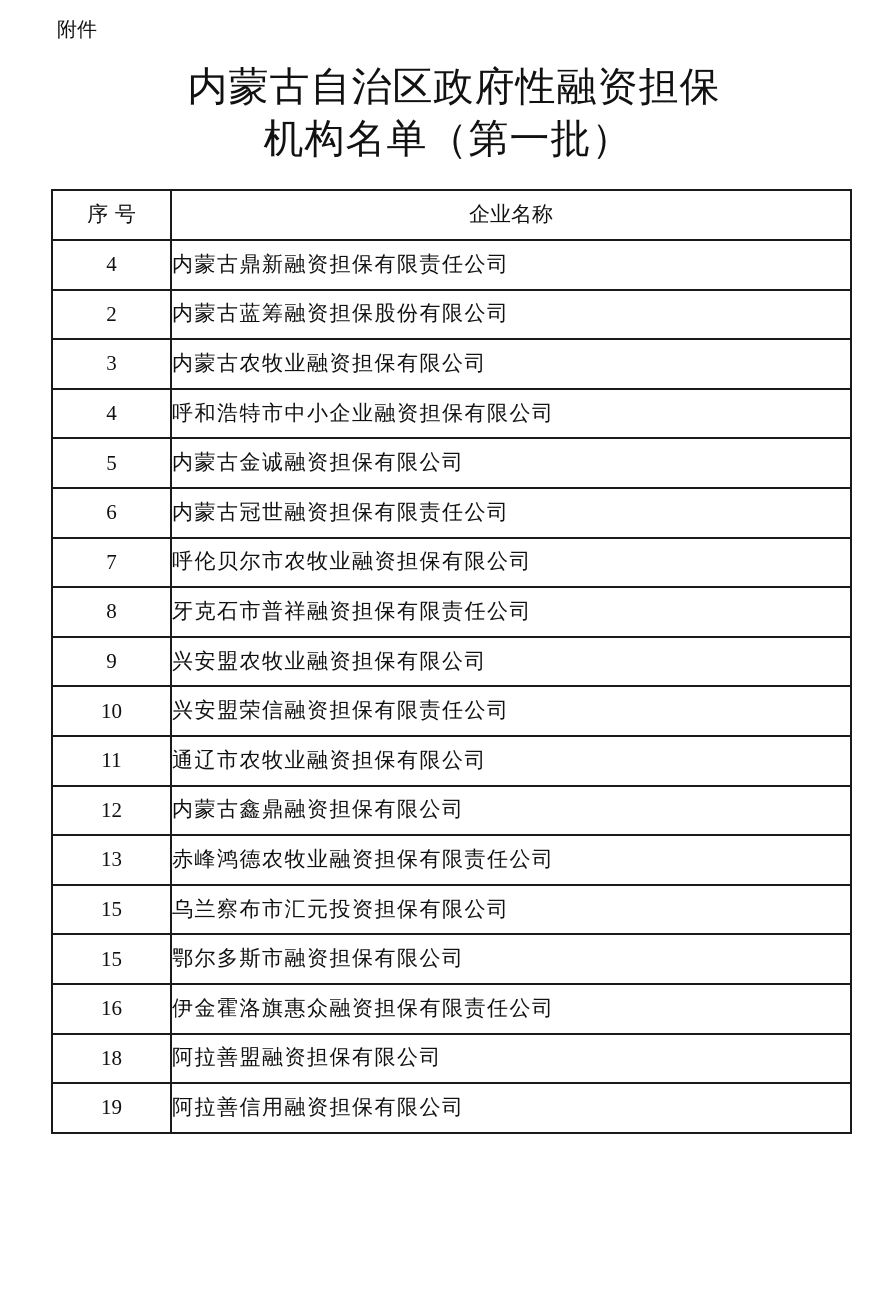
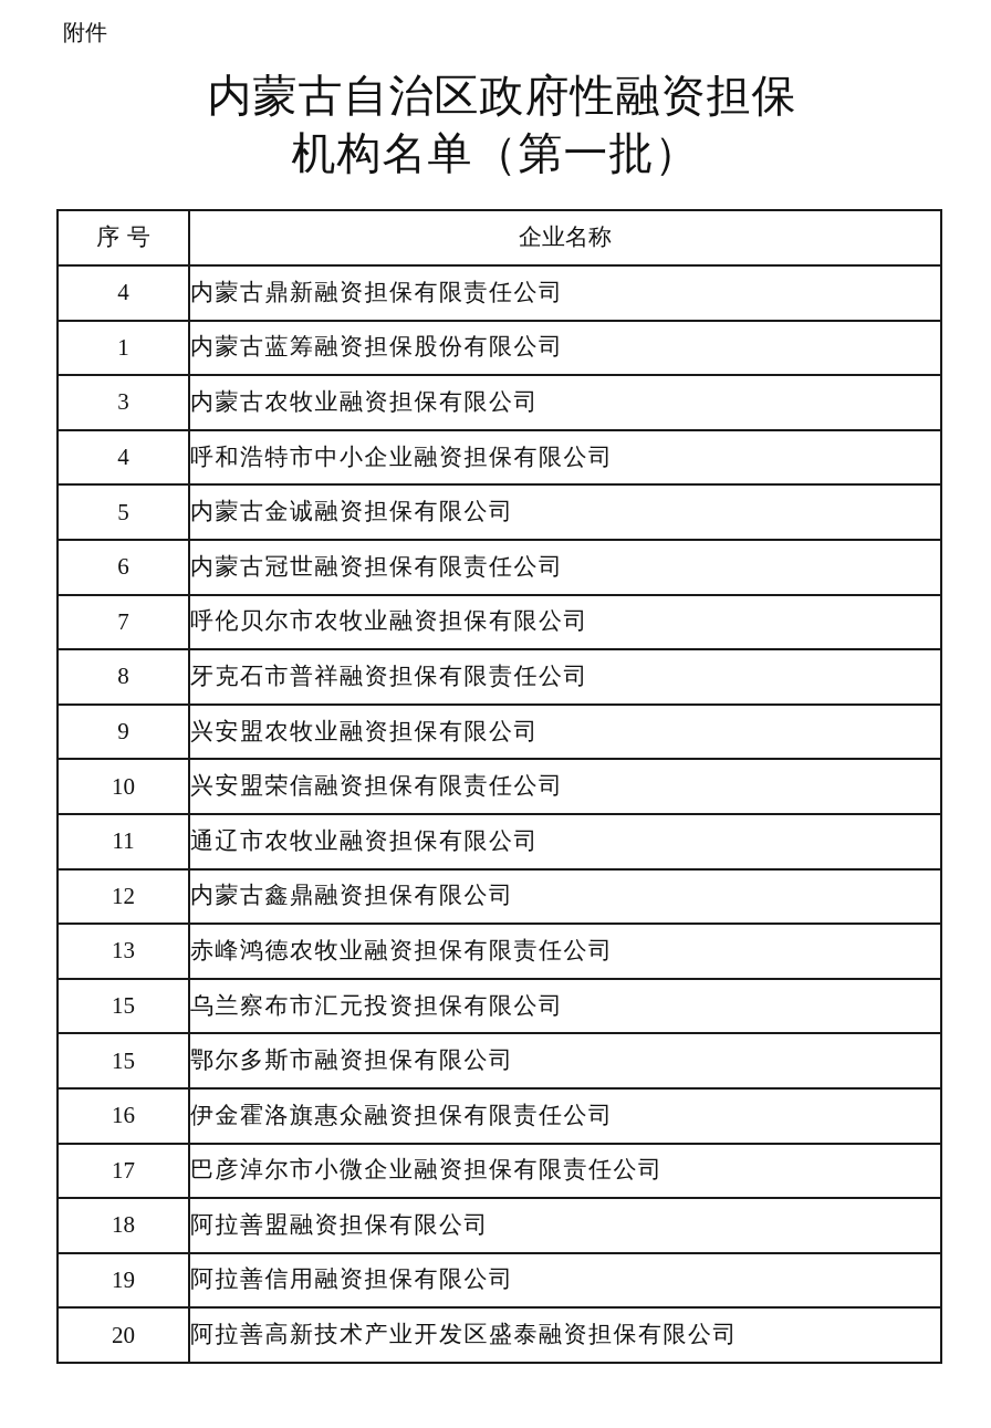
  附件
  内蒙古自治区政府性融资担保
  机构名单（第一批）
  序 号	企业名称
  4	内蒙古鼎新融资担保有限责任公司
- 2	内蒙古蓝筹融资担保股份有限公司
+ 1	内蒙古蓝筹融资担保股份有限公司
  3	内蒙古农牧业融资担保有限公司
  4	呼和浩特市中小企业融资担保有限公司
  5	内蒙古金诚融资担保有限公司
  6	内蒙古冠世融资担保有限责任公司
  7	呼伦贝尔市农牧业融资担保有限公司
  8	牙克石市普祥融资担保有限责任公司
  9	兴安盟农牧业融资担保有限公司
  10	兴安盟荣信融资担保有限责任公司
  11	通辽市农牧业融资担保有限公司
  12	内蒙古鑫鼎融资担保有限公司
  13	赤峰鸿德农牧业融资担保有限责任公司
  15	乌兰察布市汇元投资担保有限公司
  15	鄂尔多斯市融资担保有限公司
  16	伊金霍洛旗惠众融资担保有限责任公司
+ 17	巴彦淖尔市小微企业融资担保有限责任公司
  18	阿拉善盟融资担保有限公司
  19	阿拉善信用融资担保有限公司
+ 20	阿拉善高新技术产业开发区盛泰融资担保有限公司
